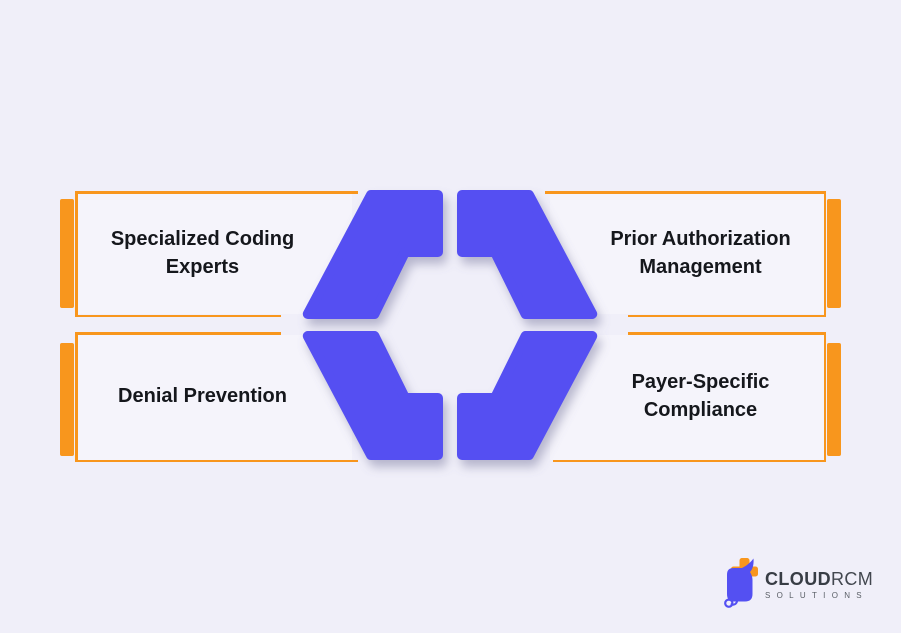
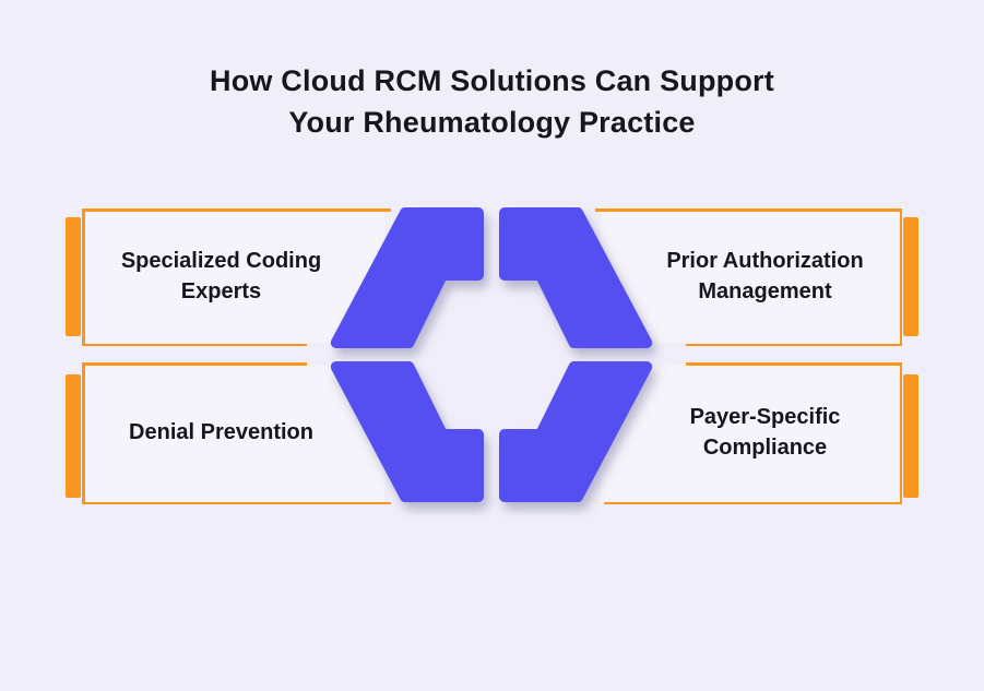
+ How Cloud RCM Solutions Can Support
+ Your Rheumatology Practice
  Specialized Coding
  Experts
  Denial Prevention
  Prior Authorization
  Management
  Payer-Specific
  Compliance
- CLOUDRCM
- SOLUTIONS
